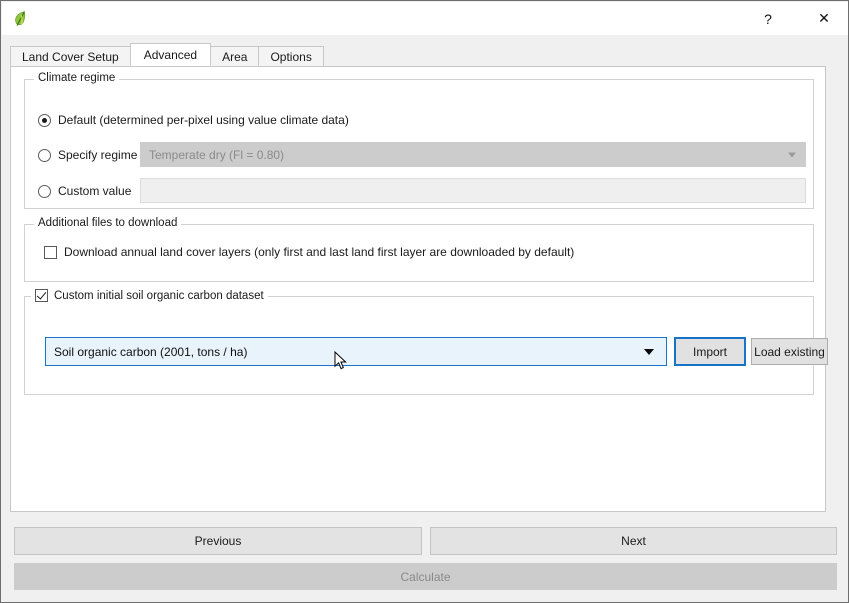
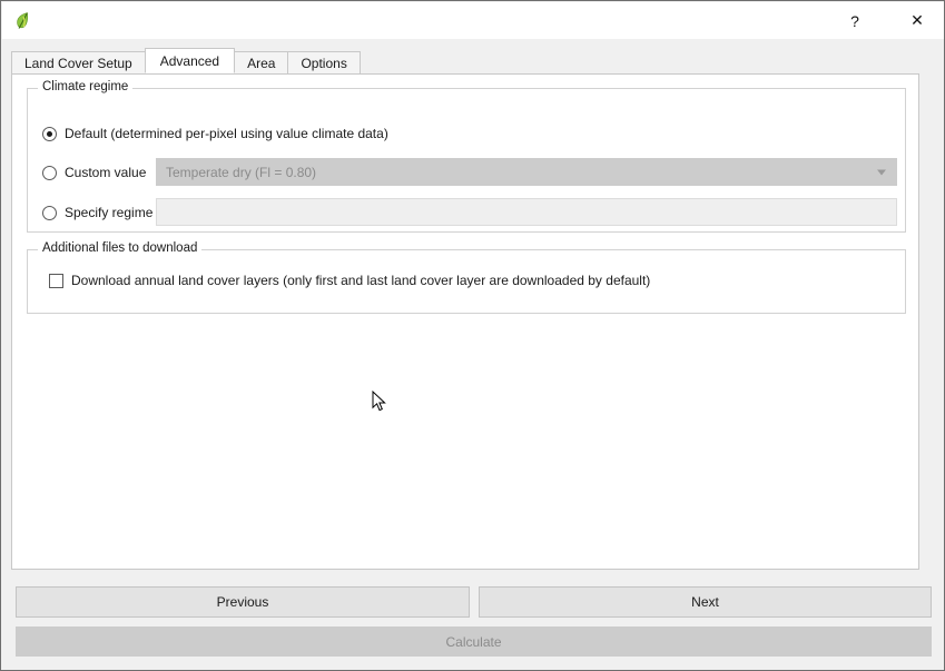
  ?
  ✕
  Land Cover Setup
  Advanced
  Area
  Options
  Climate regime
  Default (determined per-pixel using value climate data)
- Specify regime
+ Custom value
  Temperate dry (Fl = 0.80)
- Custom value
+ Specify regime
  Additional files to download
- Download annual land cover layers (only first and last land first layer are downloaded by default)
+ Download annual land cover layers (only first and last land cover layer are downloaded by default)
- Custom initial soil organic carbon dataset
- Soil organic carbon (2001, tons / ha)
- Import
- Load existing
  Previous
  Next
  Calculate
